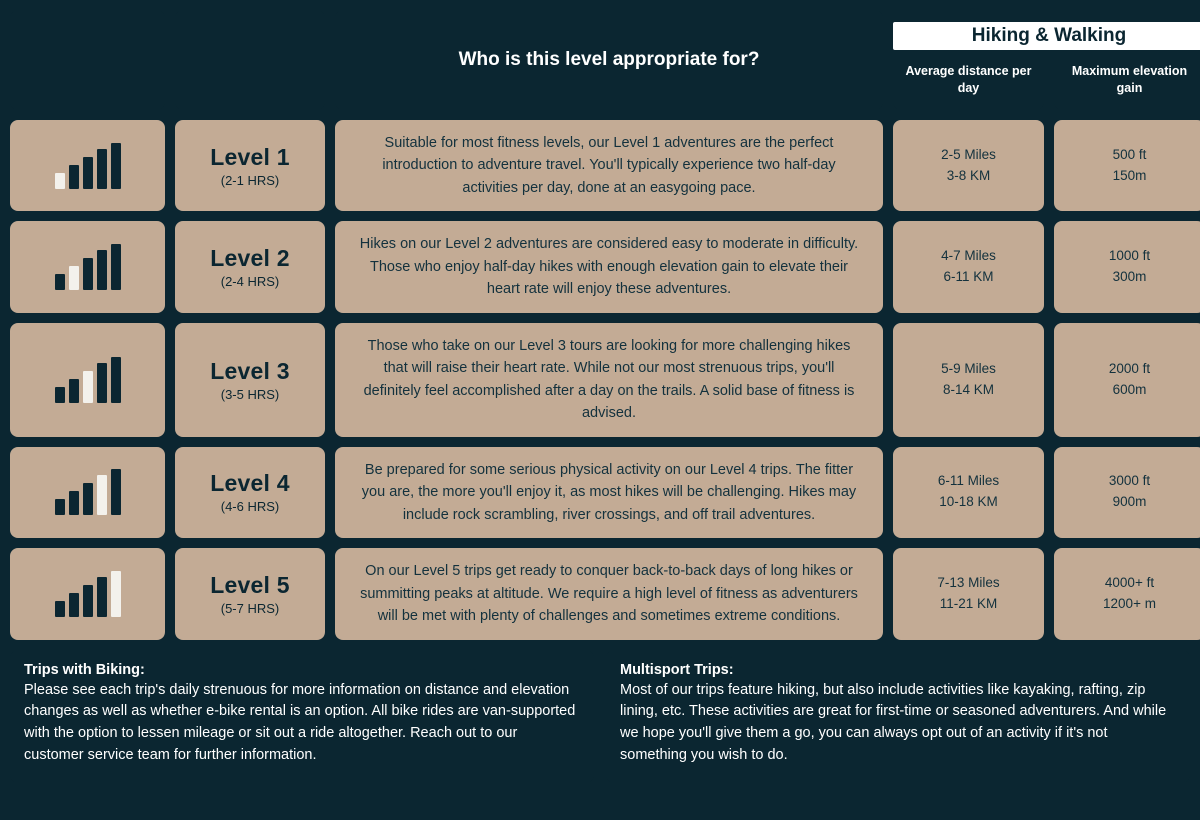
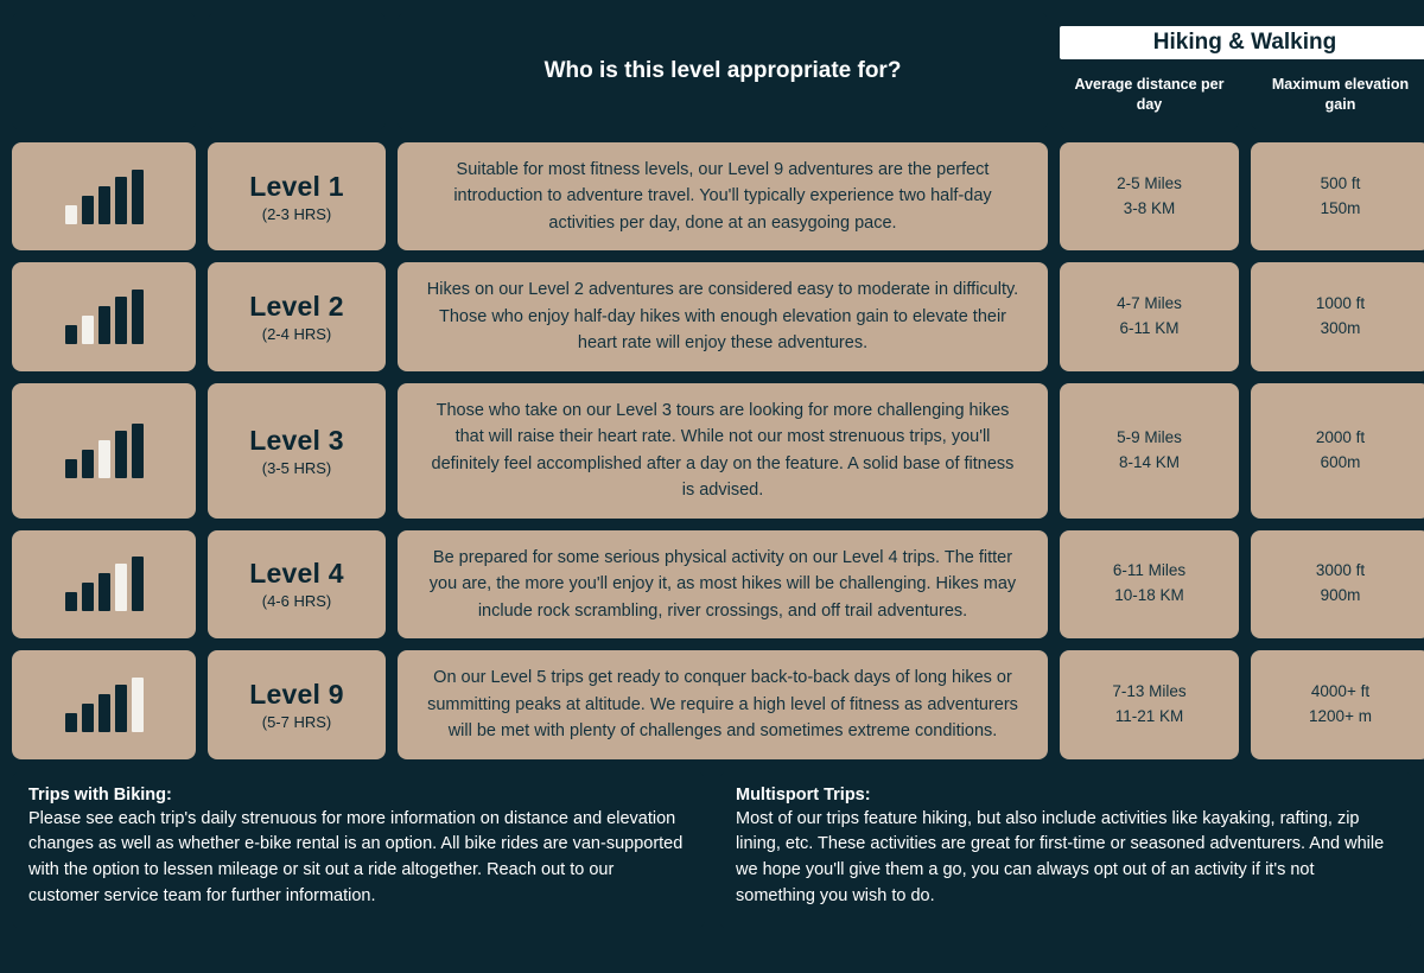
  Who is this level appropriate for?
  Hiking & Walking
  Average distance per day
  Maximum elevation gain
  Level 1
- (2-1 HRS)
+ (2-3 HRS)
- Suitable for most fitness levels, our Level 1 adventures are the perfect introduction to adventure travel. You'll typically experience two half-day activities per day, done at an easygoing pace.
+ Suitable for most fitness levels, our Level 9 adventures are the perfect introduction to adventure travel. You'll typically experience two half-day activities per day, done at an easygoing pace.
  2-5 Miles
  3-8 KM
  500 ft
  150m
  Level 2
  (2-4 HRS)
  Hikes on our Level 2 adventures are considered easy to moderate in difficulty. Those who enjoy half-day hikes with enough elevation gain to elevate their heart rate will enjoy these adventures.
  4-7 Miles
  6-11 KM
  1000 ft
  300m
  Level 3
  (3-5 HRS)
- Those who take on our Level 3 tours are looking for more challenging hikes that will raise their heart rate. While not our most strenuous trips, you'll definitely feel accomplished after a day on the trails. A solid base of fitness is advised.
+ Those who take on our Level 3 tours are looking for more challenging hikes that will raise their heart rate. While not our most strenuous trips, you'll definitely feel accomplished after a day on the feature. A solid base of fitness is advised.
  5-9 Miles
  8-14 KM
  2000 ft
  600m
  Level 4
  (4-6 HRS)
  Be prepared for some serious physical activity on our Level 4 trips. The fitter you are, the more you'll enjoy it, as most hikes will be challenging. Hikes may include rock scrambling, river crossings, and off trail adventures.
  6-11 Miles
  10-18 KM
  3000 ft
  900m
- Level 5
+ Level 9
  (5-7 HRS)
  On our Level 5 trips get ready to conquer back-to-back days of long hikes or summitting peaks at altitude. We require a high level of fitness as adventurers will be met with plenty of challenges and sometimes extreme conditions.
  7-13 Miles
  11-21 KM
  4000+ ft
  1200+ m
  Trips with Biking:
  Please see each trip's daily strenuous for more information on distance and elevation changes as well as whether e-bike rental is an option. All bike rides are van-supported with the option to lessen mileage or sit out a ride altogether. Reach out to our customer service team for further information.
  Multisport Trips:
  Most of our trips feature hiking, but also include activities like kayaking, rafting, zip lining, etc. These activities are great for first-time or seasoned adventurers. And while we hope you'll give them a go, you can always opt out of an activity if it's not something you wish to do.
